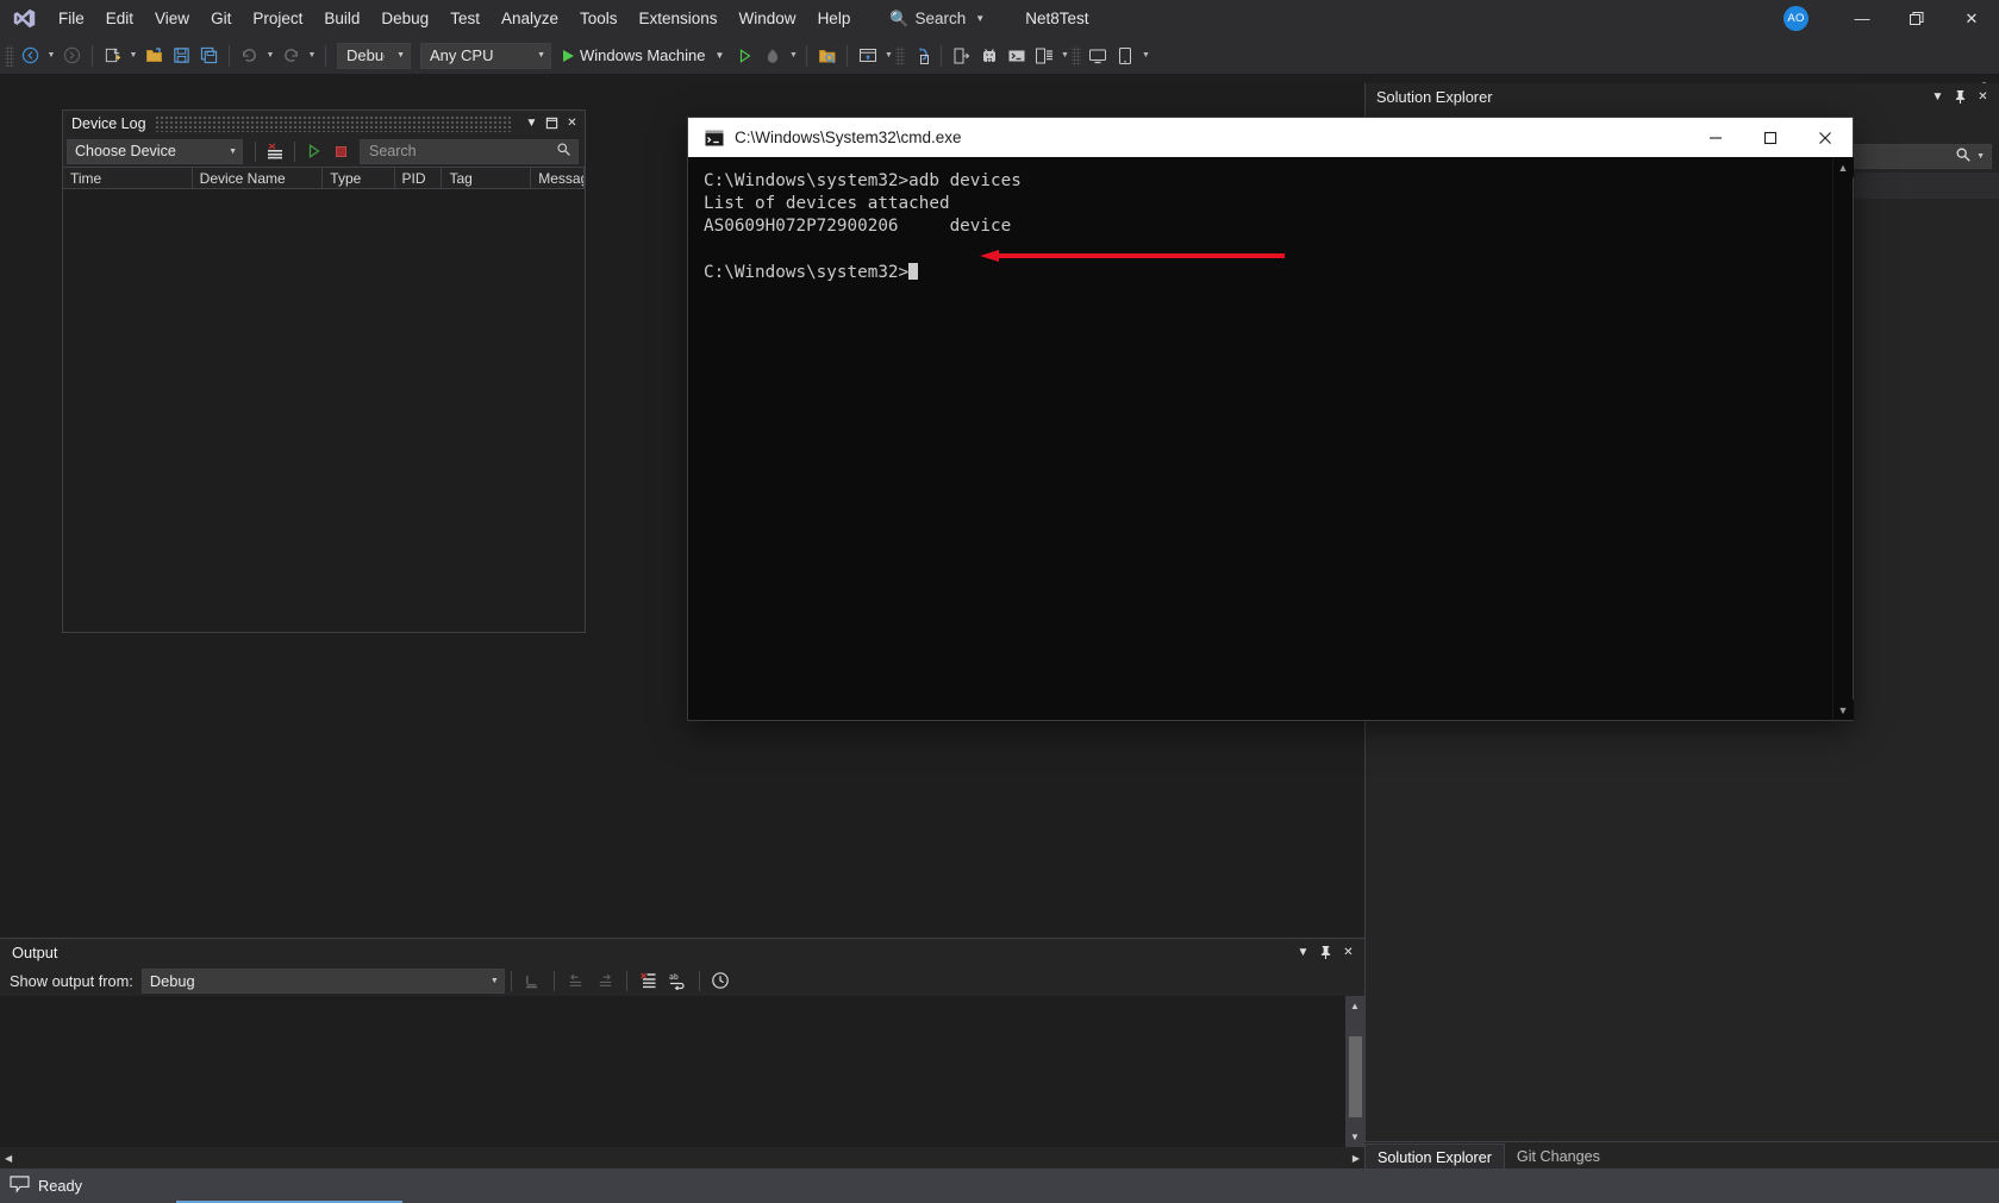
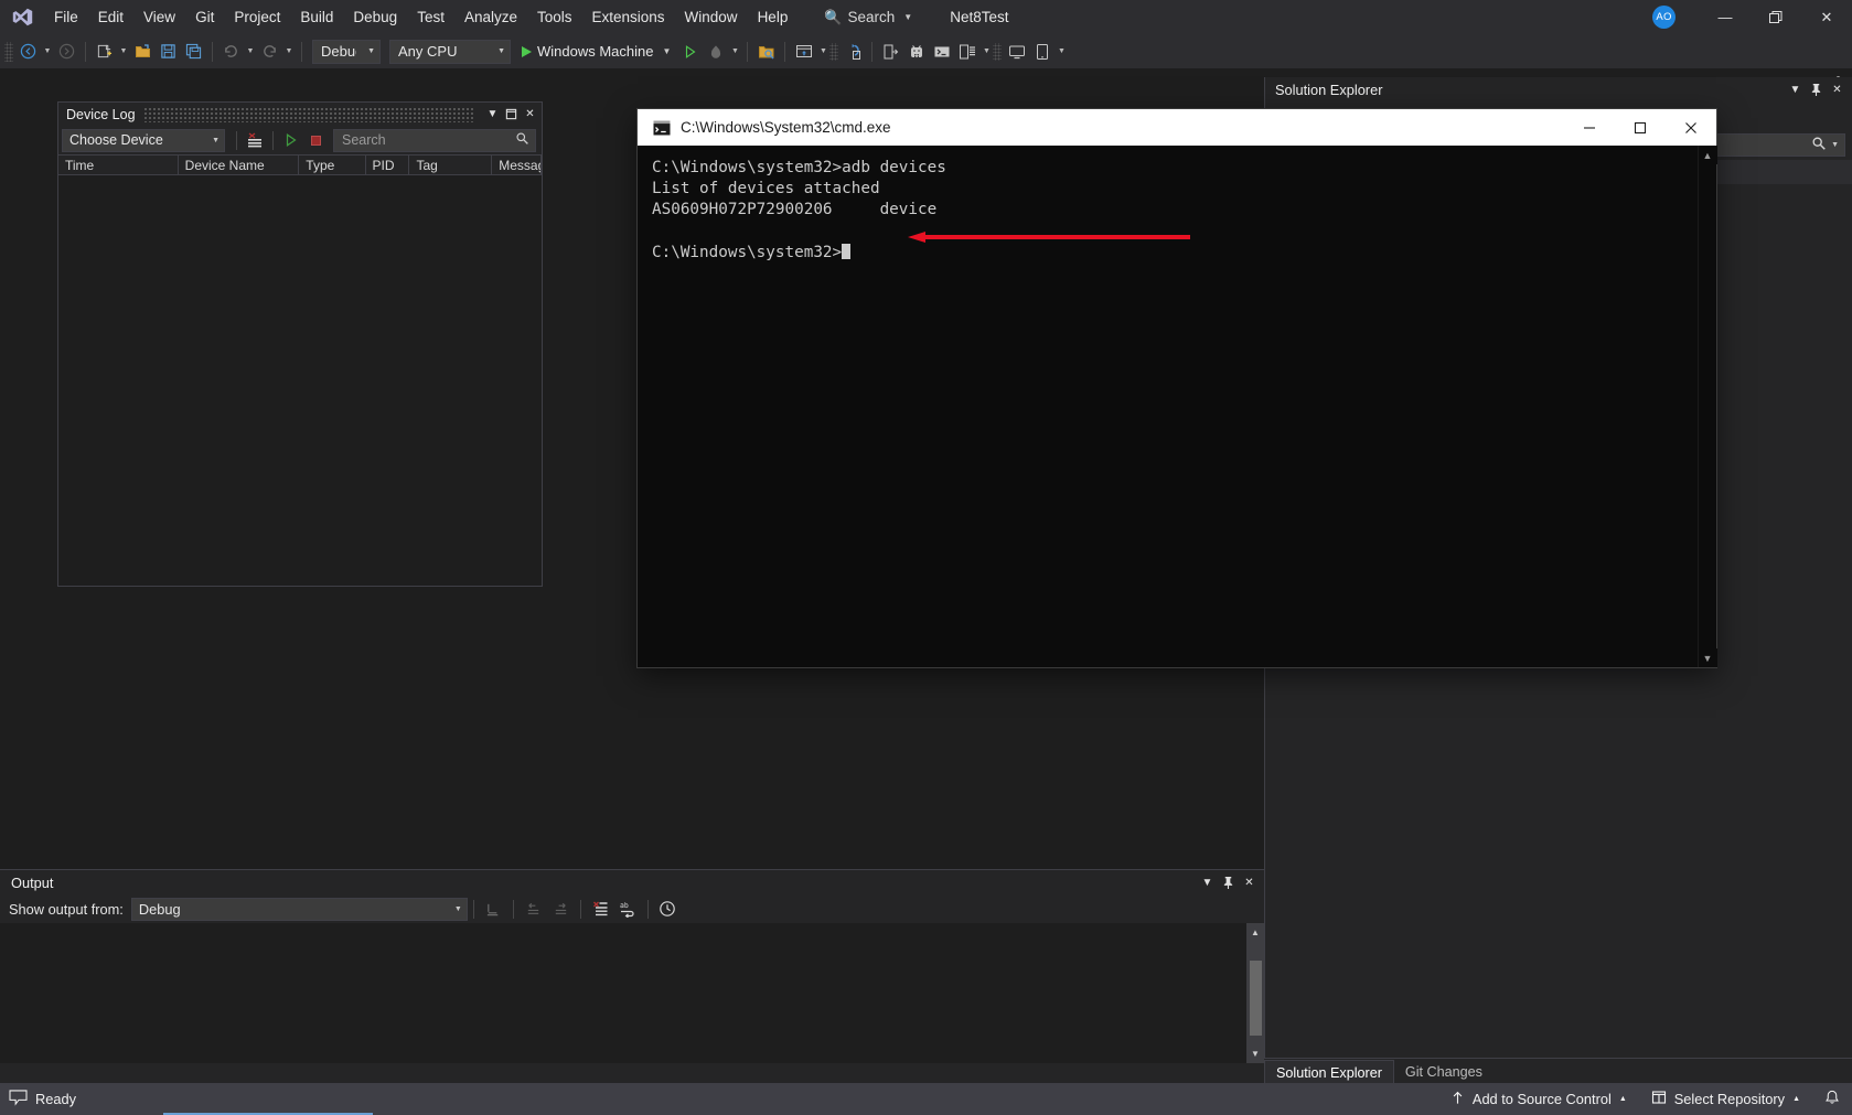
  File
  Edit
  View
  Git
  Project
  Build
  Debug
  Test
  Analyze
  Tools
  Extensions
  Window
  Help
  🔍
  Search
  ▼
  Net8Test
  AO
  —
  ✕
  Debu
  Any CPU
  Windows Machine
  ▼
  Device Log
  ▼
  ✕
  Choose Device
  Search
  Time
  Device Name
  Type
  PID
  Tag
  Messag
  Solution Explorer
  ▼
  ✕
  C:\Windows\System32\cmd.exe
  C:\Windows\system32>adb devices List of devices attached AS0609H072P72900206 device C:\Windows\system32>
  ▲
  ▼
  Output
  ▼
  ✕
  Show output from:
  Debug
  ab
  ▲
  ▼
- ◀
- ▶
  Solution Explorer
  Git Changes
  Ready
+ Add to Source Control
+ Select Repository
